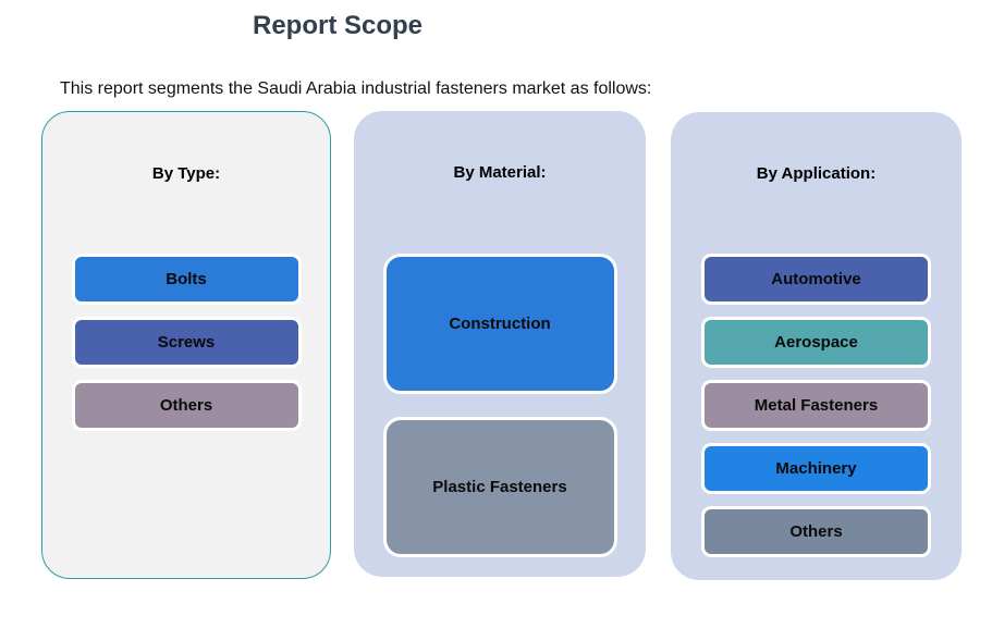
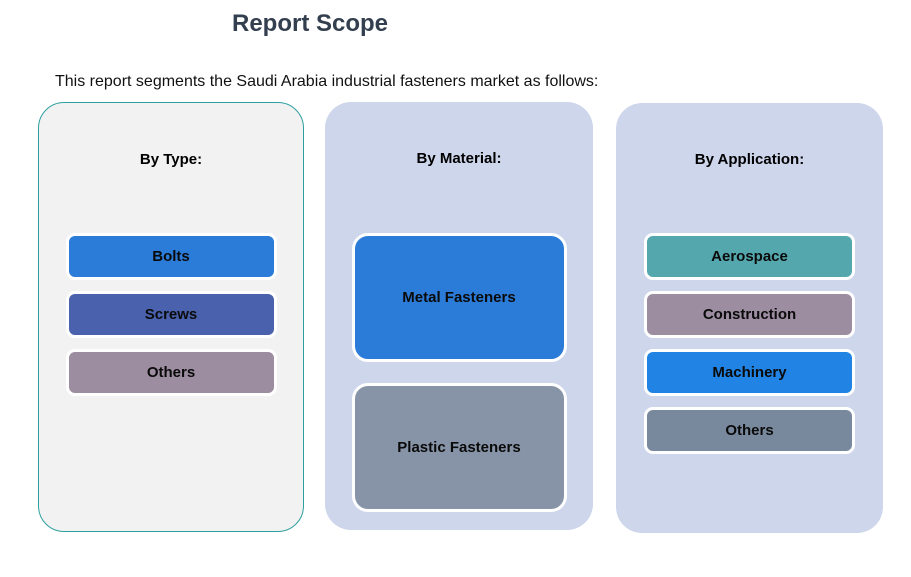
  Report Scope
  This report segments the Saudi Arabia industrial fasteners market as follows:
  By Type:
  Bolts
  Screws
  Others
  By Material:
- Construction
+ Metal Fasteners
  Plastic Fasteners
  By Application:
- Automotive
  Aerospace
- Metal Fasteners
+ Construction
  Machinery
  Others
